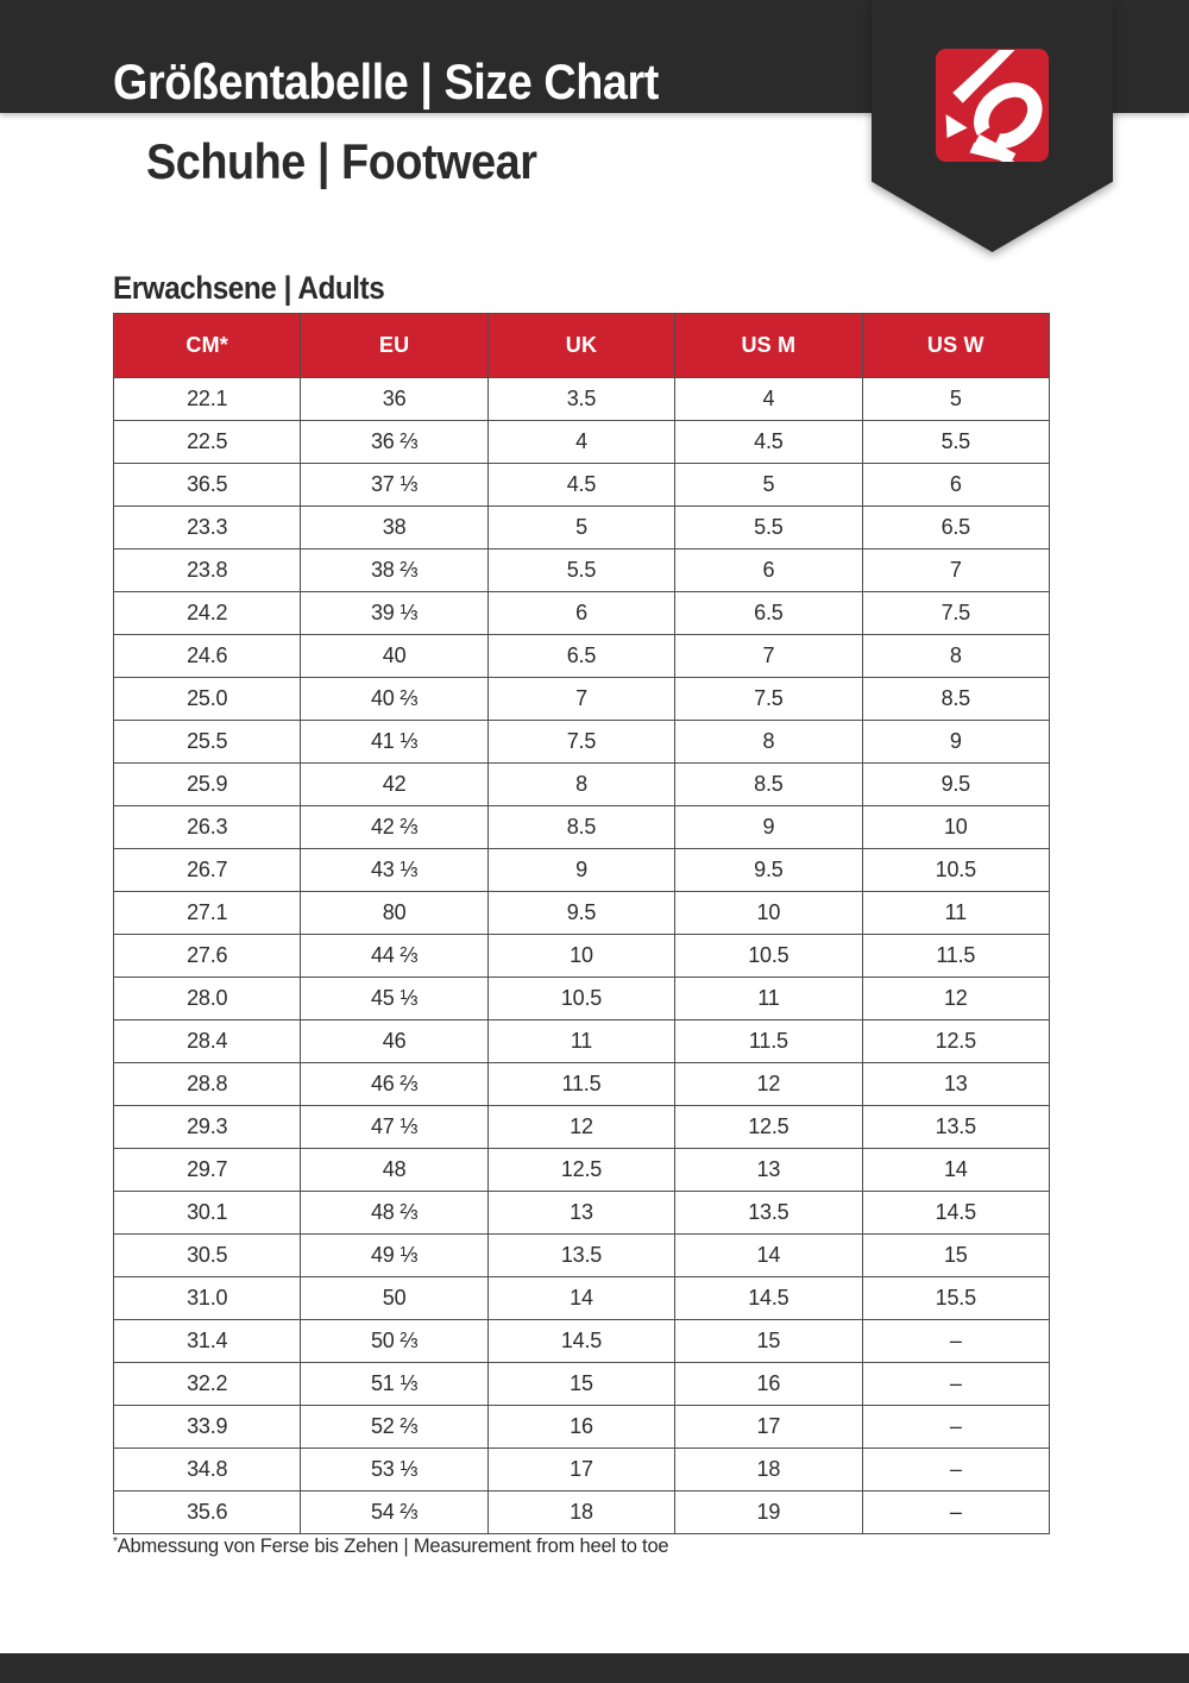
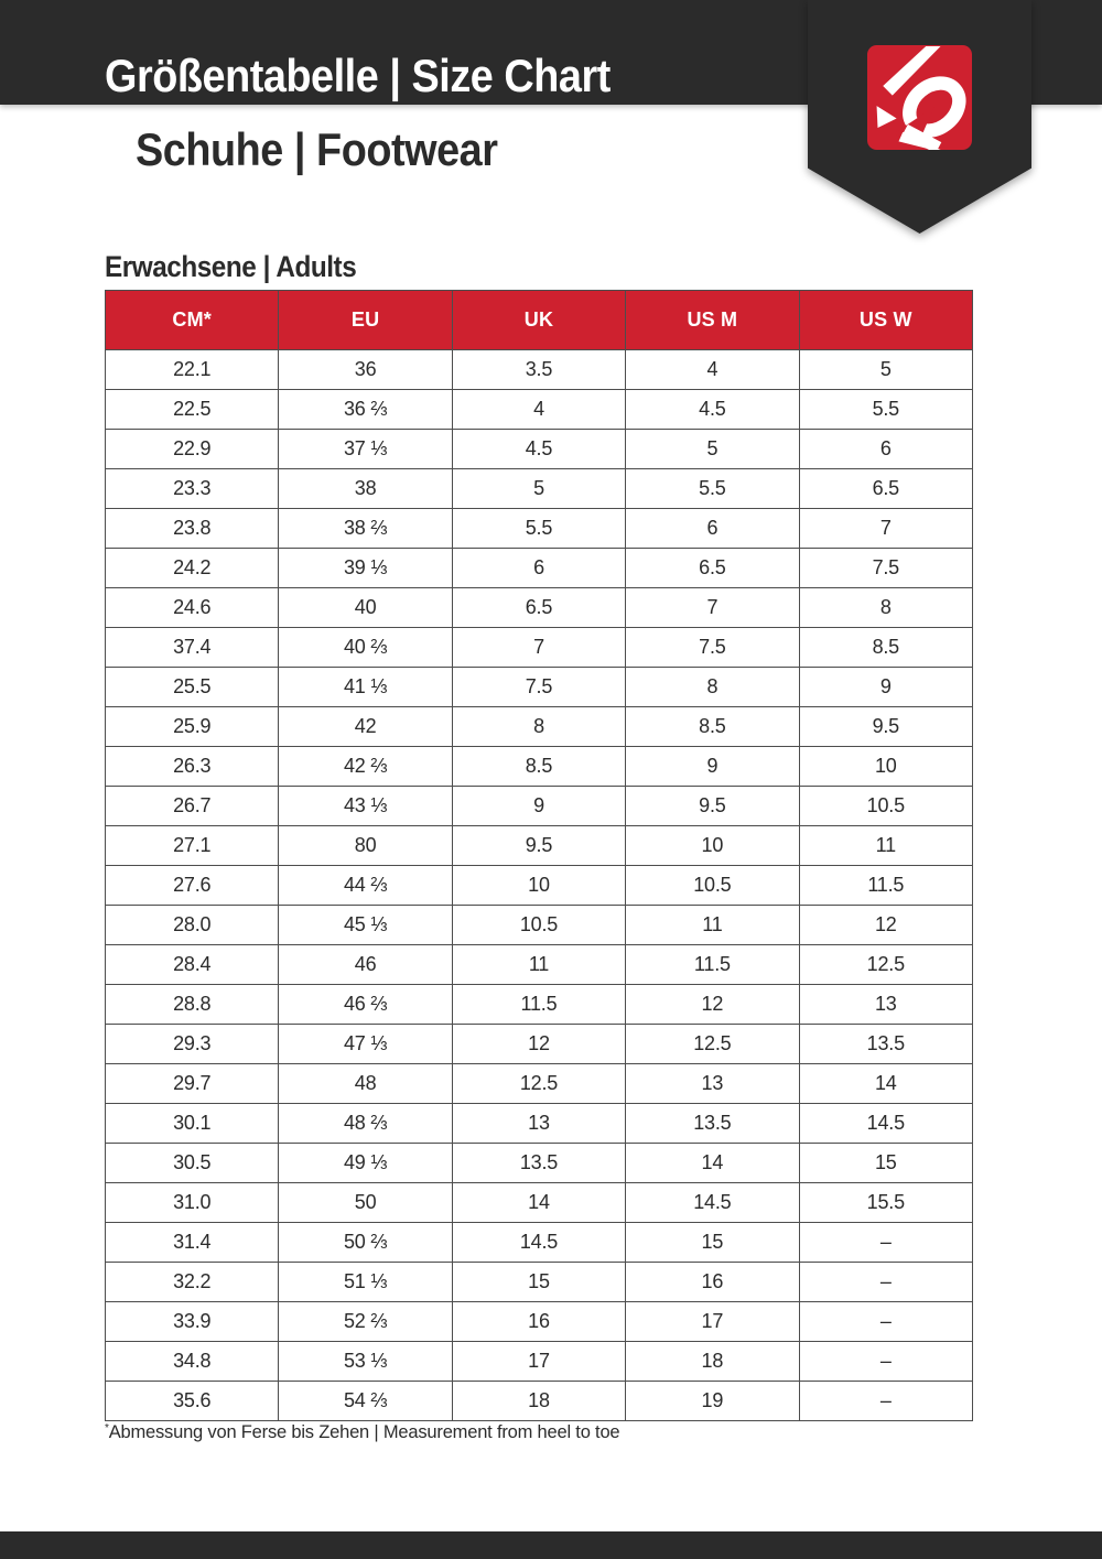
  Größentabelle | Size Chart
  Schuhe | Footwear
  Erwachsene | Adults
  CM*	EU	UK	US M	US W
  22.1	36	3.5	4	5
  22.5	36 ⅔	4	4.5	5.5
- 36.5	37 ⅓	4.5	5	6
+ 22.9	37 ⅓	4.5	5	6
  23.3	38	5	5.5	6.5
  23.8	38 ⅔	5.5	6	7
  24.2	39 ⅓	6	6.5	7.5
  24.6	40	6.5	7	8
- 25.0	40 ⅔	7	7.5	8.5
+ 37.4	40 ⅔	7	7.5	8.5
  25.5	41 ⅓	7.5	8	9
  25.9	42	8	8.5	9.5
  26.3	42 ⅔	8.5	9	10
  26.7	43 ⅓	9	9.5	10.5
  27.1	80	9.5	10	11
  27.6	44 ⅔	10	10.5	11.5
  28.0	45 ⅓	10.5	11	12
  28.4	46	11	11.5	12.5
  28.8	46 ⅔	11.5	12	13
  29.3	47 ⅓	12	12.5	13.5
  29.7	48	12.5	13	14
  30.1	48 ⅔	13	13.5	14.5
  30.5	49 ⅓	13.5	14	15
  31.0	50	14	14.5	15.5
  31.4	50 ⅔	14.5	15	–
  32.2	51 ⅓	15	16	–
  33.9	52 ⅔	16	17	–
  34.8	53 ⅓	17	18	–
  35.6	54 ⅔	18	19	–
  *Abmessung von Ferse bis Zehen | Measurement from heel to toe
